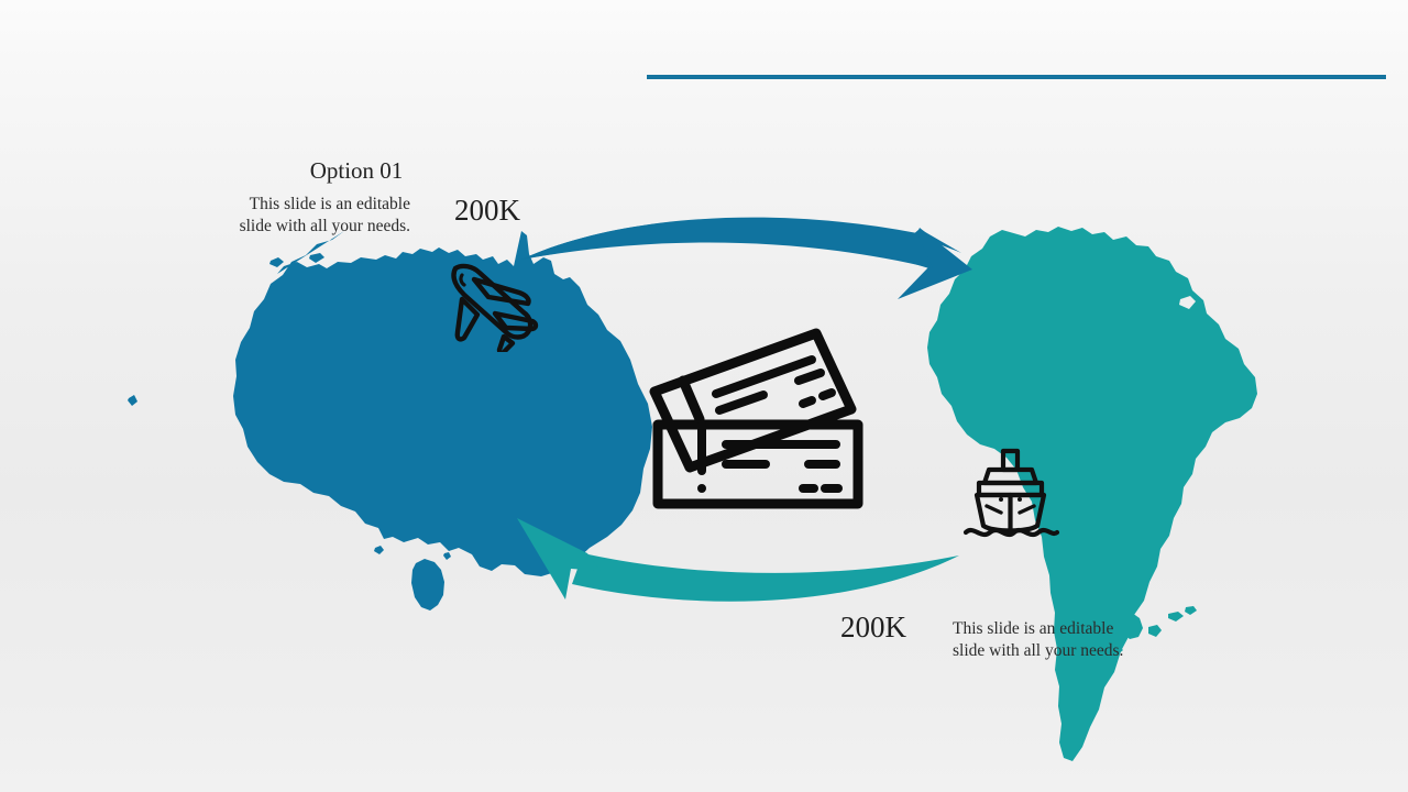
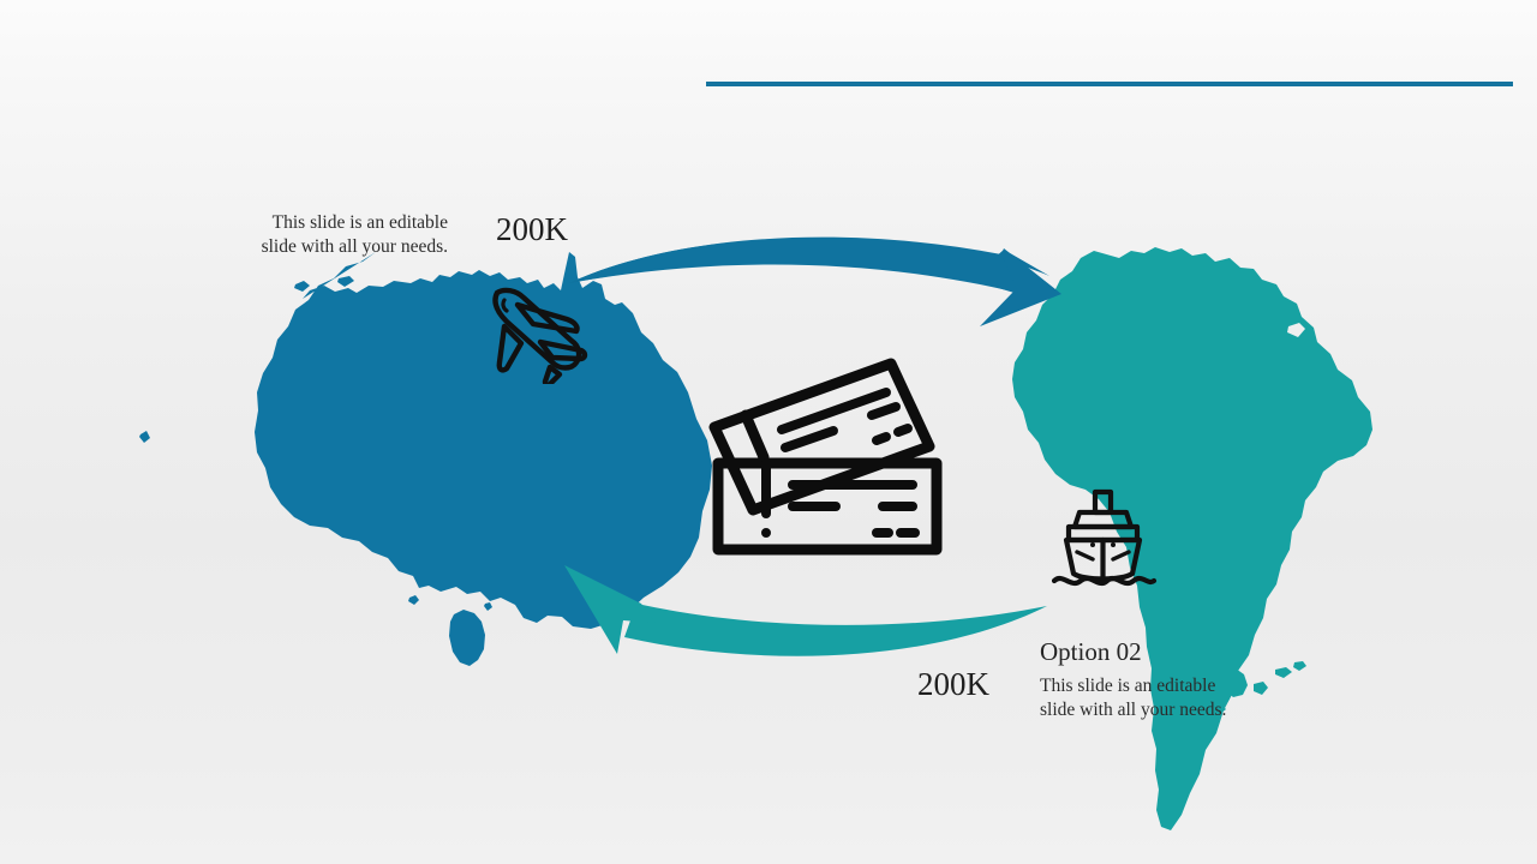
- Option 01
  This slide is an editable slide with all your needs.
  200K
+ Option 02
  This slide is an editable slide with all your needs.
  200K
